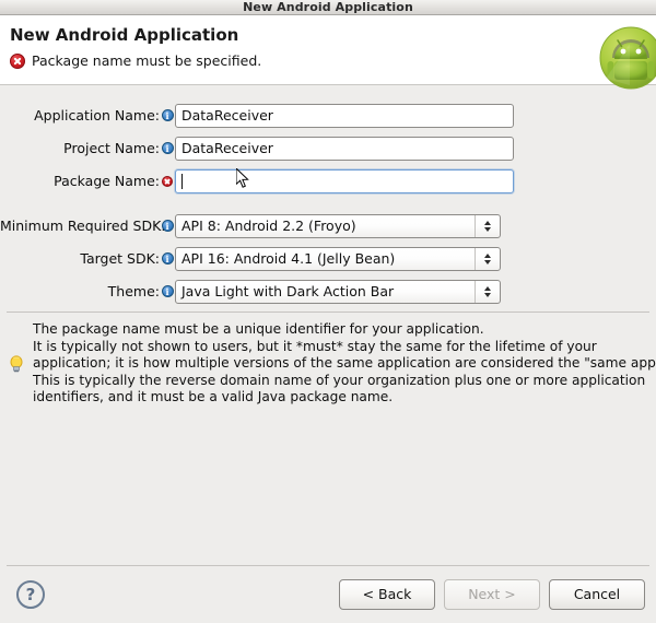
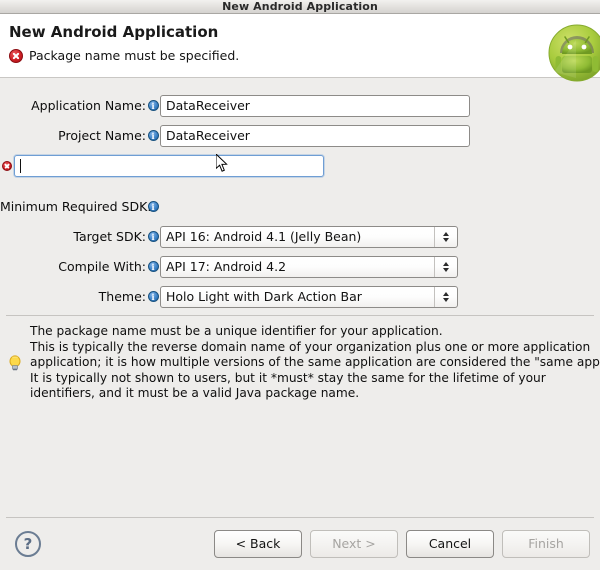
  New Android Application
  New Android Application
  Package name must be specified.
  Application Name:
  DataReceiver
  Project Name:
  DataReceiver
- Package Name:
  Minimum Required SDK
- API 8: Android 2.2 (Froyo)
  Target SDK:
  API 16: Android 4.1 (Jelly Bean)
+ Compile With:
+ API 17: Android 4.2
  Theme:
- Java Light with Dark Action Bar
+ Holo Light with Dark Action Bar
  The package name must be a unique identifier for your application.
- It is typically not shown to users, but it *must* stay the same for the lifetime of your
+ This is typically the reverse domain name of your organization plus one or more application
  application; it is how multiple versions of the same application are considered the "same app
- This is typically the reverse domain name of your organization plus one or more application
+ It is typically not shown to users, but it *must* stay the same for the lifetime of your
  identifiers, and it must be a valid Java package name.
  ?
  < Back
  Next >
  Cancel
+ Finish
